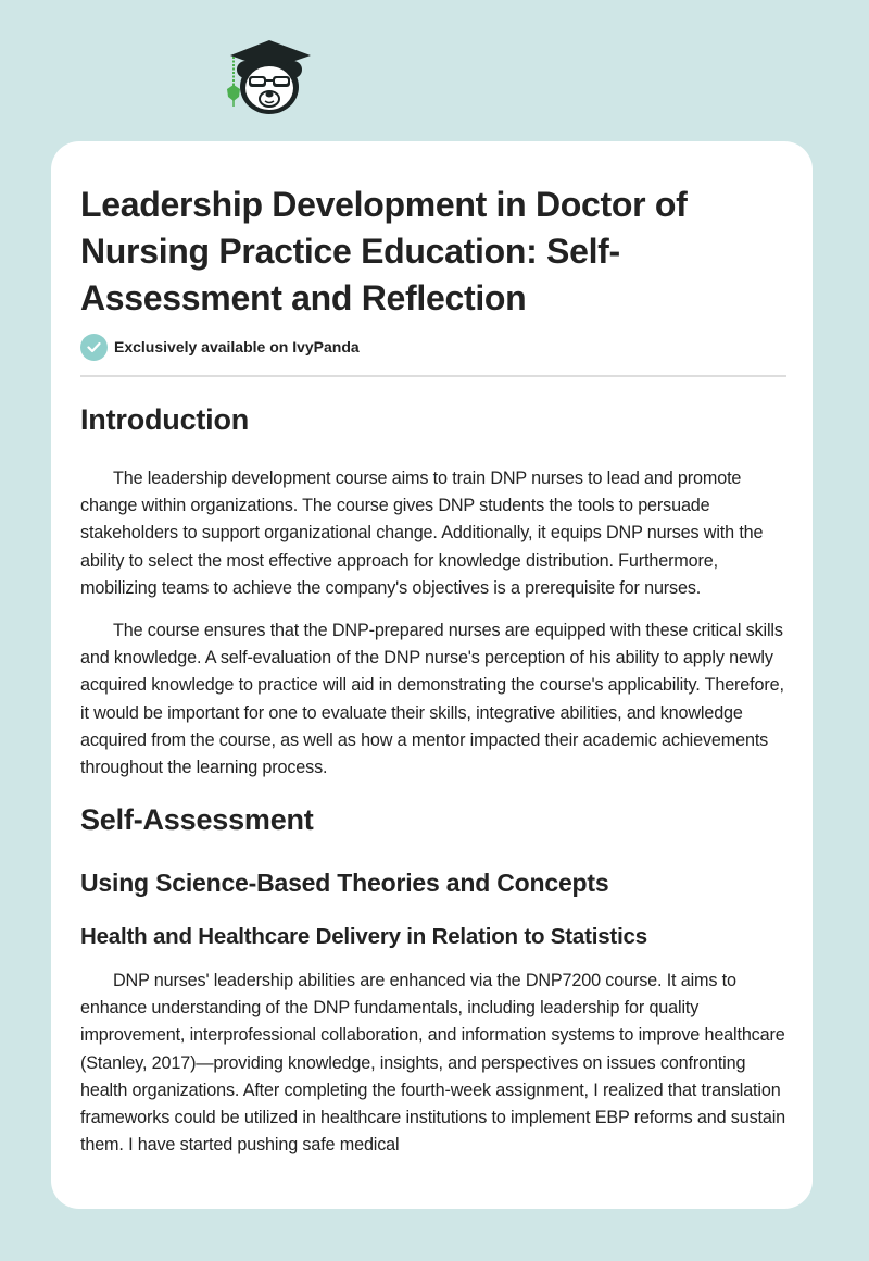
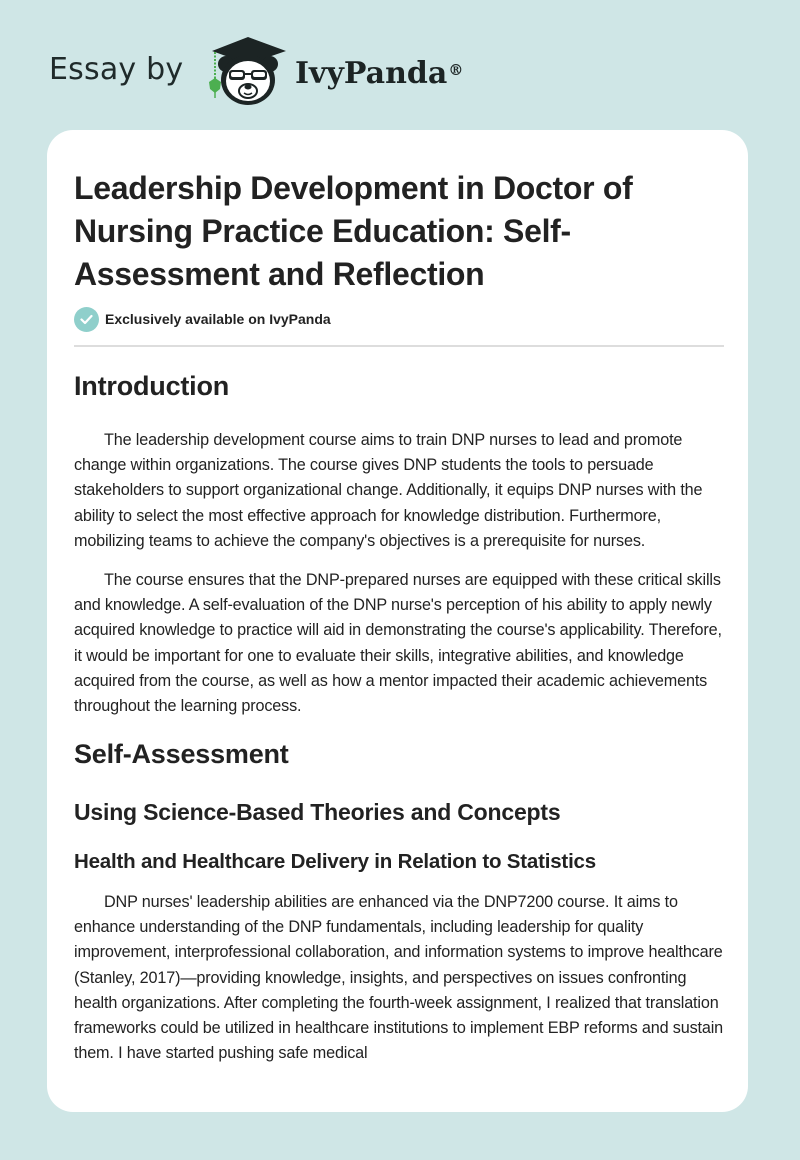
+ Essay by
+ IvyPanda®
  Leadership Development in Doctor of Nursing Practice Education: Self-Assessment and Reflection
  Exclusively available on IvyPanda
  Introduction
  The leadership development course aims to train DNP nurses to lead and promote change within organizations. The course gives DNP students the tools to persuade stakeholders to support organizational change. Additionally, it equips DNP nurses with the ability to select the most effective approach for knowledge distribution. Furthermore, mobilizing teams to achieve the company's objectives is a prerequisite for nurses.
  The course ensures that the DNP-prepared nurses are equipped with these critical skills and knowledge. A self-evaluation of the DNP nurse's perception of his ability to apply newly acquired knowledge to practice will aid in demonstrating the course's applicability. Therefore, it would be important for one to evaluate their skills, integrative abilities, and knowledge acquired from the course, as well as how a mentor impacted their academic achievements throughout the learning process.
  Self-Assessment
  Using Science-Based Theories and Concepts
  Health and Healthcare Delivery in Relation to Statistics
  DNP nurses' leadership abilities are enhanced via the DNP7200 course. It aims to enhance understanding of the DNP fundamentals, including leadership for quality improvement, interprofessional collaboration, and information systems to improve healthcare (Stanley, 2017)—providing knowledge, insights, and perspectives on issues confronting health organizations. After completing the fourth-week assignment, I realized that translation frameworks could be utilized in healthcare institutions to implement EBP reforms and sustain them. I have started pushing safe medical
